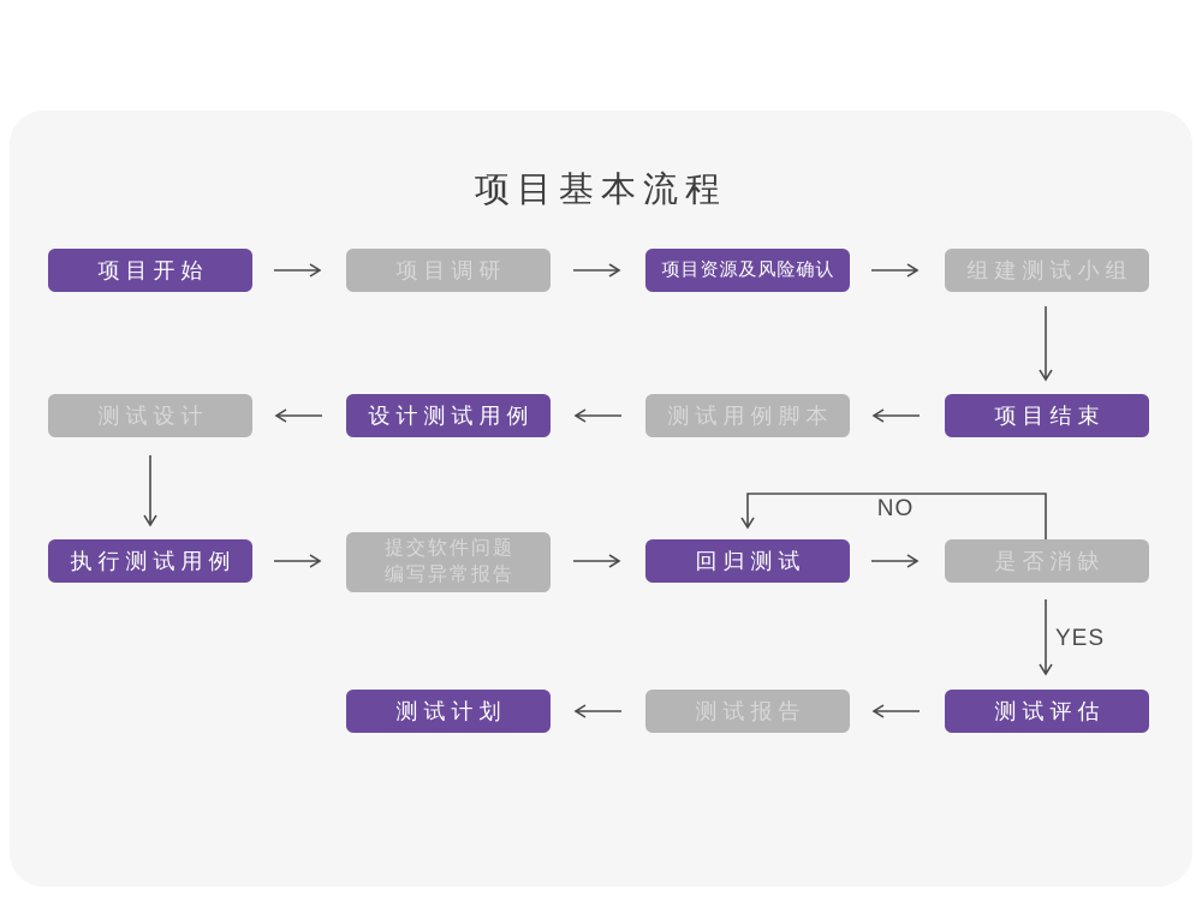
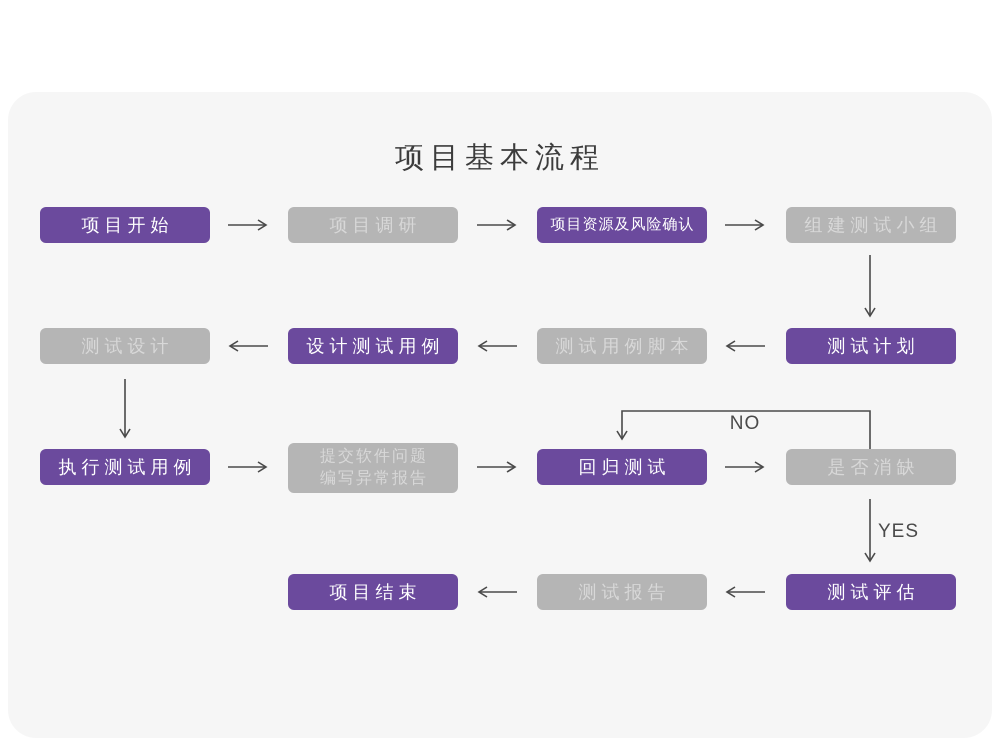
  项目基本流程
  项目开始
  项目调研
  项目资源及风险确认
  组建测试小组
  测试设计
  设计测试用例
  测试用例脚本
- 项目结束
+ 测试计划
  执行测试用例
  提交软件问题
  编写异常报告
  回归测试
  是否消缺
- 测试计划
+ 项目结束
  测试报告
  测试评估
  NO
  YES
